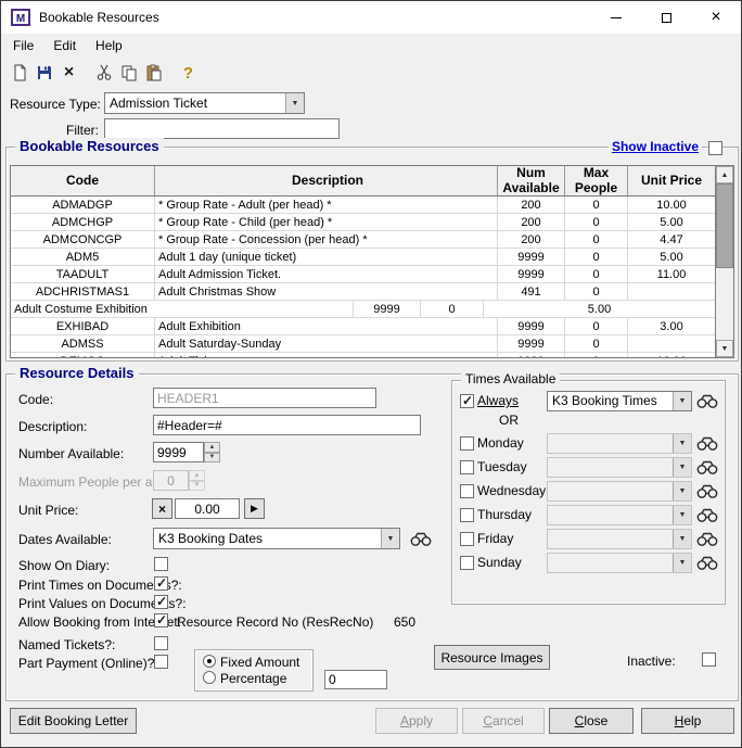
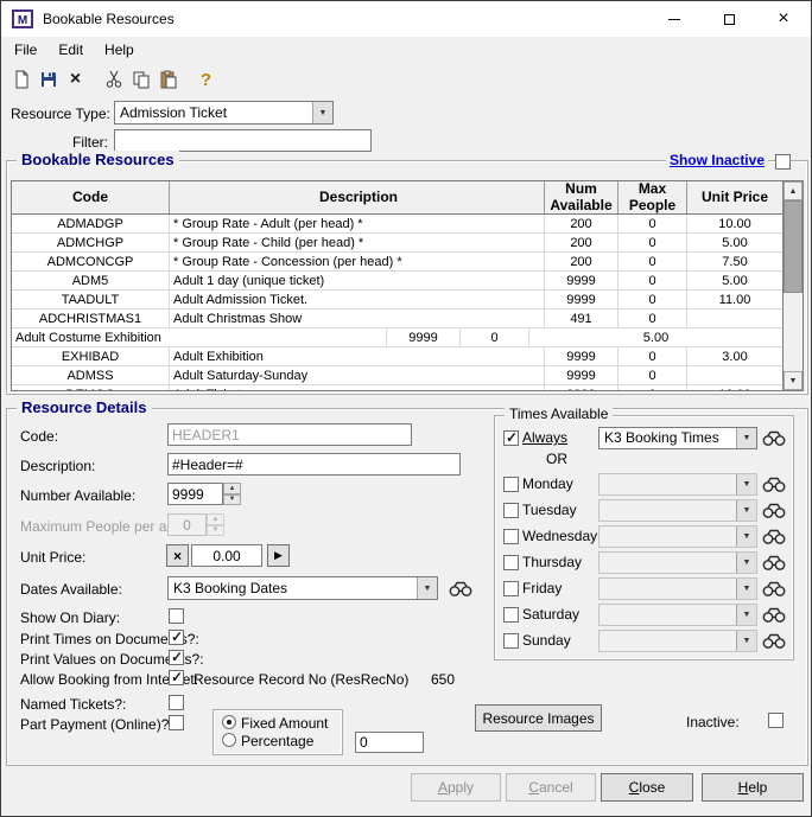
  M
  Bookable Resources
  ×
  File
  Edit
  Help
  ×
  ?
  Resource Type:
  Admission Ticket
  Filter:
  Bookable Resources
  Show Inactive
  Code
  Description
  Num
  Available
  Max
  People
  Unit Price
  ADMADGP
  * Group Rate - Adult (per head) *
  200
  0
  10.00
  ADMCHGP
  * Group Rate - Child (per head) *
  200
  0
  5.00
  ADMCONCGP
  * Group Rate - Concession (per head) *
  200
  0
- 4.47
+ 7.50
  ADM5
  Adult 1 day (unique ticket)
  9999
  0
  5.00
  TAADULT
  Adult Admission Ticket.
  9999
  0
  11.00
  ADCHRISTMAS1
  Adult Christmas Show
  491
  0
  Adult Costume Exhibition
  9999
  0
  5.00
  EXHIBAD
  Adult Exhibition
  9999
  0
  3.00
  ADMSS
  Adult Saturday-Sunday
  9999
  0
  Resource Details
  Code:
  HEADER1
  Description:
  #Header=#
  Number Available:
  9999
  Maximum People per a
  0
  Unit Price:
  ×
  0.00
  ▶
  Dates Available:
  K3 Booking Dates
  Show On Diary:
  Print Times on Docume?:
  Print Values on Docums?:
  Allow Booking from Inteet:
  Resource Record No (ResRecNo)
  650
  Named Tickets?:
  Part Payment (Online)?
  Fixed Amount
  Percentage
  0
  Times Available
  Always
  K3 Booking Times
  OR
  Monday
  Tuesday
  Wednesday
  Thursday
  Friday
+ Saturday
  Sunday
  Resource Images
  Inactive:
- Edit Booking Letter
  Apply
  Cancel
  Close
  Help
